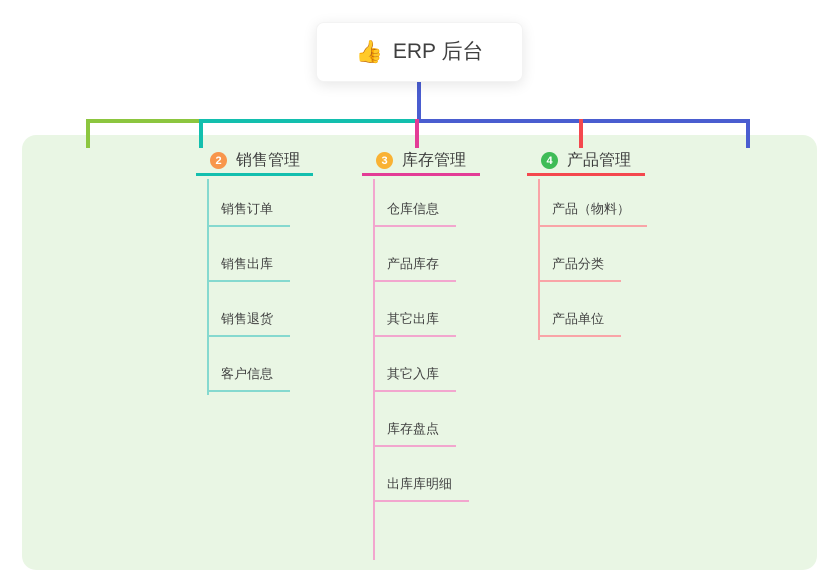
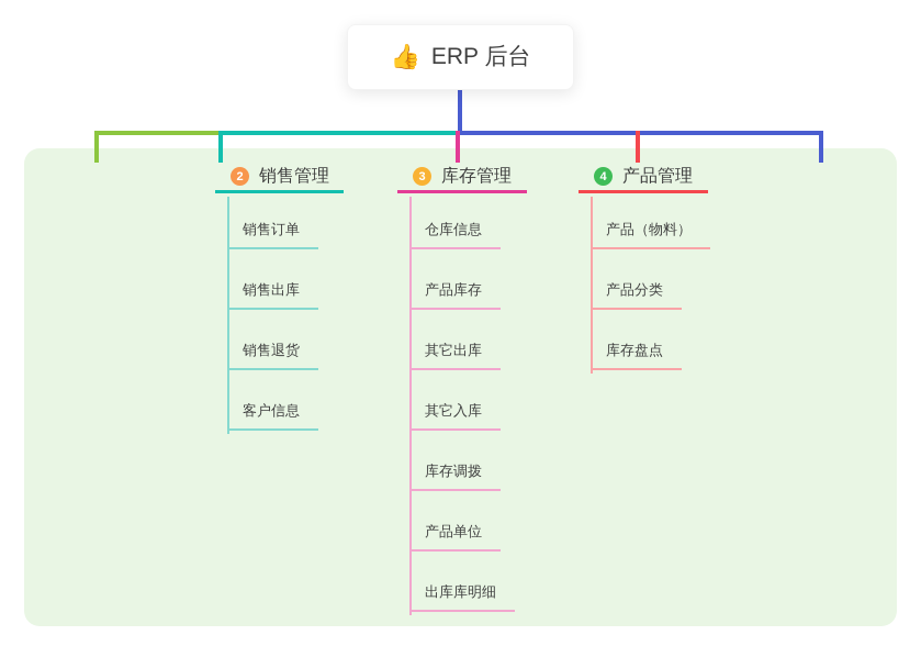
  👍
  ERP 后台
  2
  销售管理
  销售订单
  销售出库
  销售退货
  客户信息
  3
  库存管理
  仓库信息
  产品库存
  其它出库
  其它入库
+ 库存调拨
- 库存盘点
+ 产品单位
  出库库明细
  4
  产品管理
  产品（物料）
  产品分类
- 产品单位
+ 库存盘点
